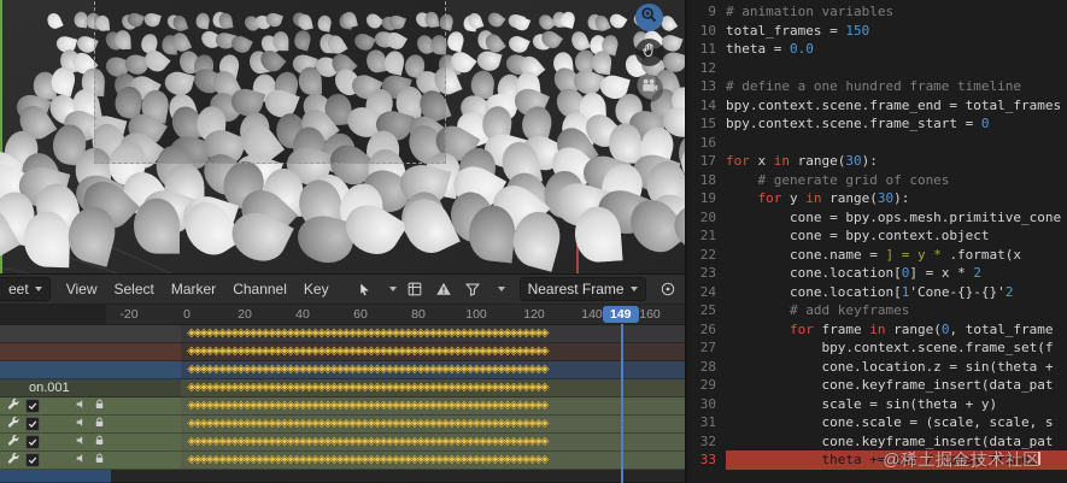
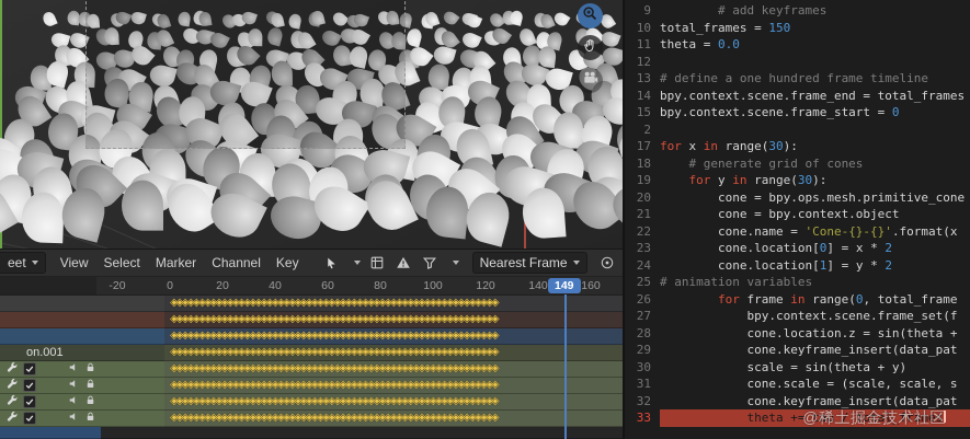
  eet
  View
  Select
  Marker
  Channel
  Key
  Nearest Frame
  -20
  0
  20
  40
  60
  80
  100
  120
  140
  160
  ◈◈◈◈◈◈◈◈◈◈◈◈◈◈◈◈◈◈◈◈◈◈◈◈◈◈◈◈◈◈◈◈◈◈◈◈◈◈◈◈◈◈◈◈◈◈◈◈◈◈◈◈◈◈◈◈◈◈
  ◈◈◈◈◈◈◈◈◈◈◈◈◈◈◈◈◈◈◈◈◈◈◈◈◈◈◈◈◈◈◈◈◈◈◈◈◈◈◈◈◈◈◈◈◈◈◈◈◈◈◈◈◈◈◈◈◈◈
  ◈◈◈◈◈◈◈◈◈◈◈◈◈◈◈◈◈◈◈◈◈◈◈◈◈◈◈◈◈◈◈◈◈◈◈◈◈◈◈◈◈◈◈◈◈◈◈◈◈◈◈◈◈◈◈◈◈◈
  on.001
  ◈◈◈◈◈◈◈◈◈◈◈◈◈◈◈◈◈◈◈◈◈◈◈◈◈◈◈◈◈◈◈◈◈◈◈◈◈◈◈◈◈◈◈◈◈◈◈◈◈◈◈◈◈◈◈◈◈◈
  ◈◈◈◈◈◈◈◈◈◈◈◈◈◈◈◈◈◈◈◈◈◈◈◈◈◈◈◈◈◈◈◈◈◈◈◈◈◈◈◈◈◈◈◈◈◈◈◈◈◈◈◈◈◈◈◈◈◈
  ◈◈◈◈◈◈◈◈◈◈◈◈◈◈◈◈◈◈◈◈◈◈◈◈◈◈◈◈◈◈◈◈◈◈◈◈◈◈◈◈◈◈◈◈◈◈◈◈◈◈◈◈◈◈◈◈◈◈
  ◈◈◈◈◈◈◈◈◈◈◈◈◈◈◈◈◈◈◈◈◈◈◈◈◈◈◈◈◈◈◈◈◈◈◈◈◈◈◈◈◈◈◈◈◈◈◈◈◈◈◈◈◈◈◈◈◈◈
  ◈◈◈◈◈◈◈◈◈◈◈◈◈◈◈◈◈◈◈◈◈◈◈◈◈◈◈◈◈◈◈◈◈◈◈◈◈◈◈◈◈◈◈◈◈◈◈◈◈◈◈◈◈◈◈◈◈◈
  149
  9
- # animation variables
+ # add keyframes
  10
  total_frames = 150
  11
  theta = 0.0
  12
  13
  # define a one hundred frame timeline
  14
  bpy.context.scene.frame_end = total_frames
  15
  bpy.context.scene.frame_start = 0
- 16
+ 2
  17
  for x in range(30):
  18
  # generate grid of cones
  19
  for y in range(30):
  20
  cone = bpy.ops.mesh.primitive_cone
  21
  cone = bpy.context.object
  22
- cone.name = ] = y * .format(x
+ cone.name = 'Cone-{}-{}'.format(x
  23
  cone.location[0] = x * 2
  24
- cone.location[1'Cone-{}-{}'2
+ cone.location[1] = y * 2
  25
- # add keyframes
+ # animation variables
  26
  for frame in range(0, total_frame
  27
  bpy.context.scene.frame_set(f
  28
  cone.location.z = sin(theta +
  29
  cone.keyframe_insert(data_pat
  30
  scale = sin(theta + y)
  31
  cone.scale = (scale, scale, s
  32
  cone.keyframe_insert(data_pat
  33
  theta += tau / total_frames
  @稀土掘金技术社区
